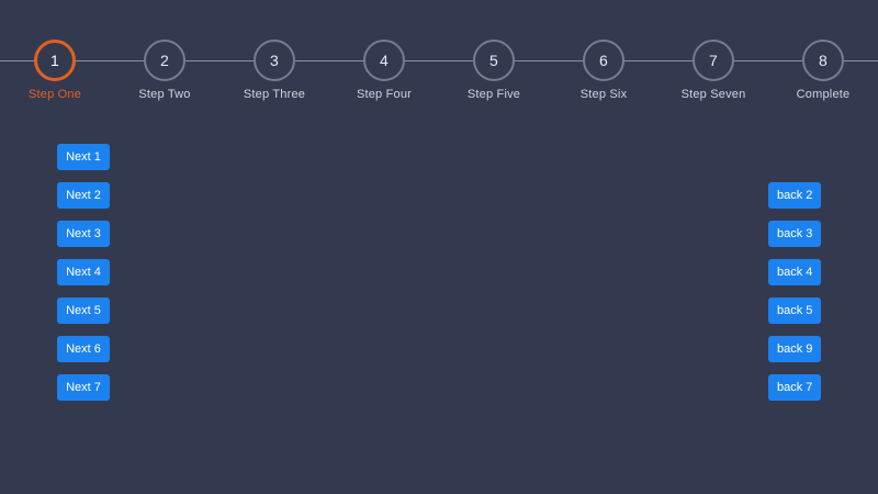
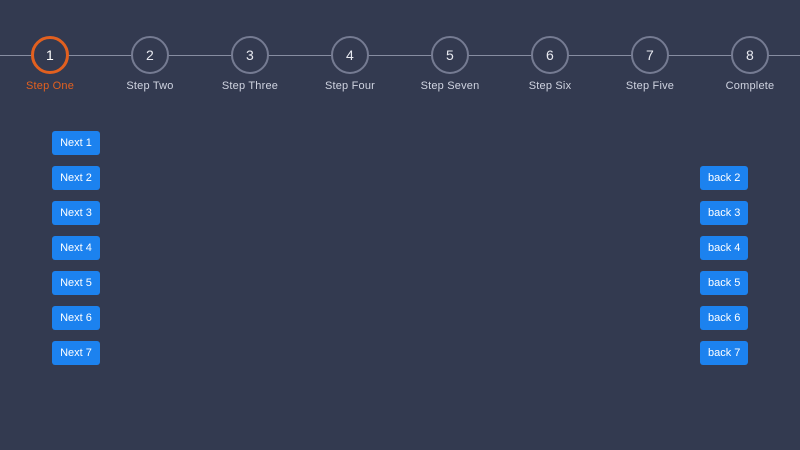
  1
  Step One
  2
  Step Two
  3
  Step Three
  4
  Step Four
  5
- Step Five
+ Step Seven
  6
  Step Six
  7
- Step Seven
+ Step Five
  8
  Complete
  Next 1
  Next 2
  Next 3
  Next 4
  Next 5
  Next 6
  Next 7
  back 2
  back 3
  back 4
  back 5
- back 9
+ back 6
  back 7
